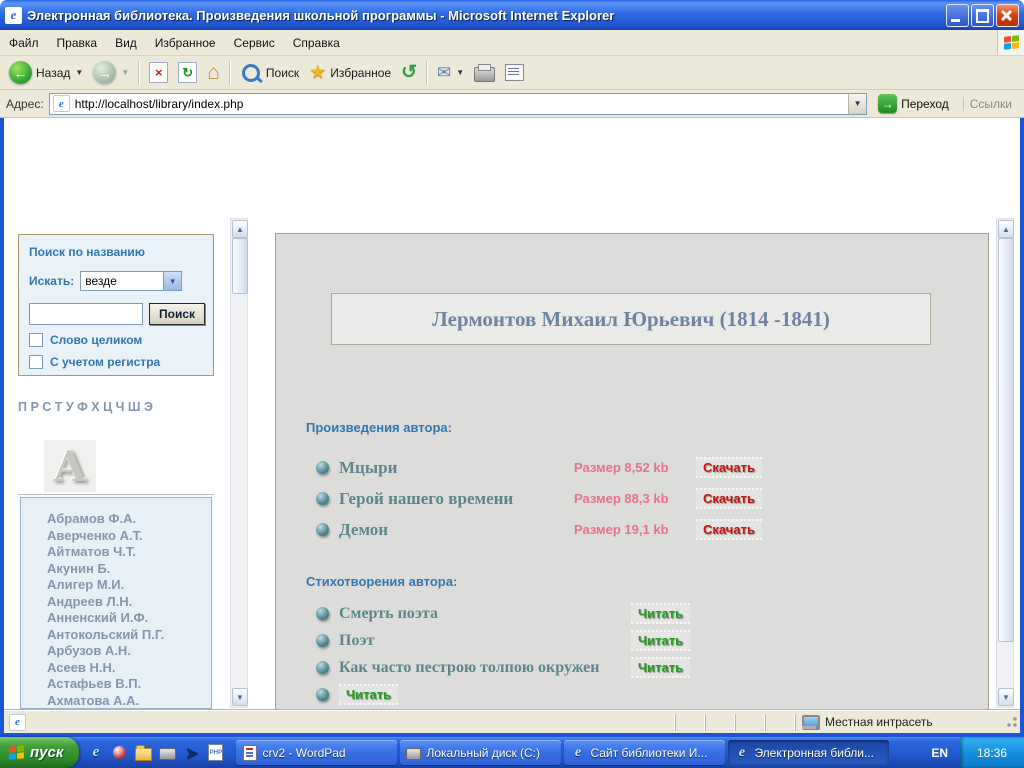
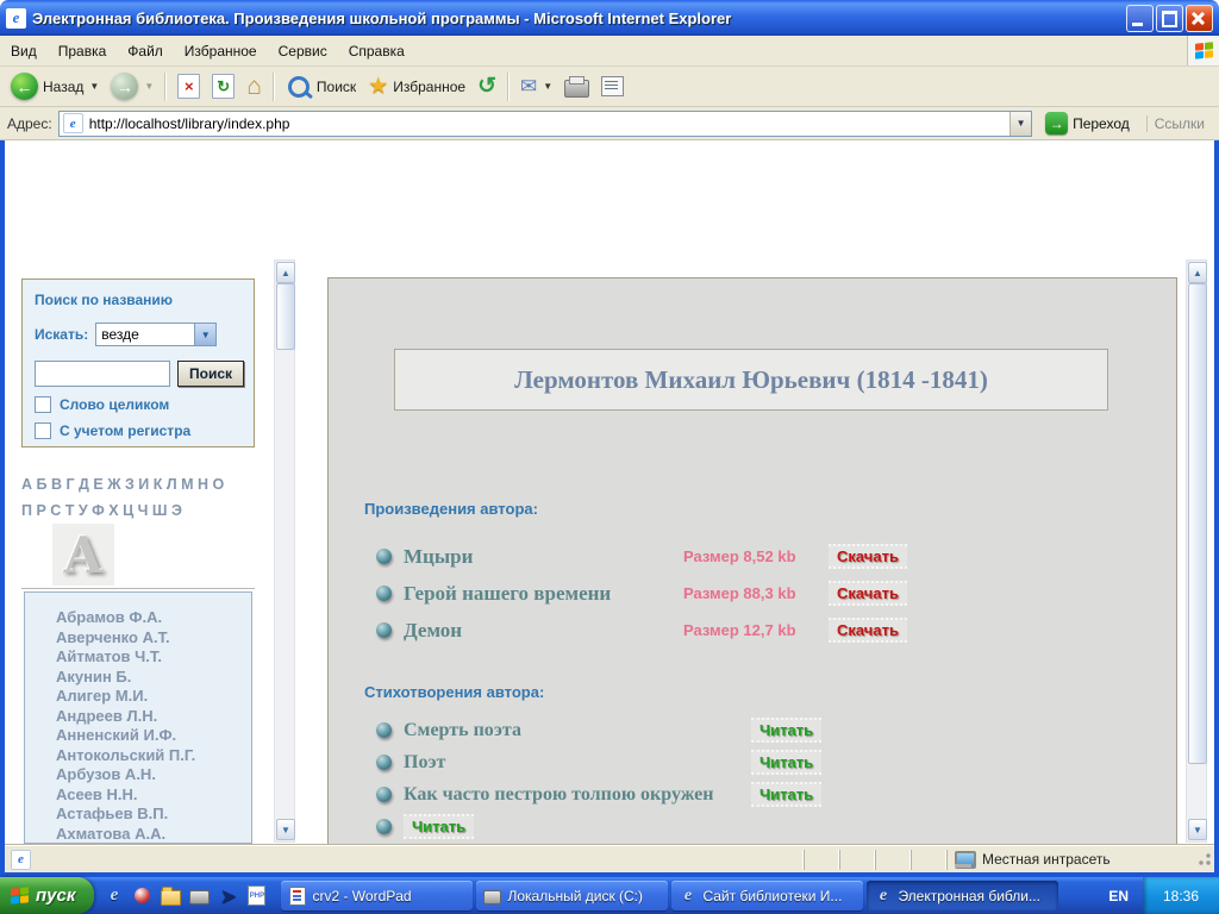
  e
  Электронная библиотека. Произведения школьной программы - Microsoft Internet Explorer
- Файл
+ Вид
  Правка
- Вид
+ Файл
  Избранное
  Сервис
  Справка
  ←
  Назад
  ▼
  →
  ▼
  ×
  ↻
  ⌂
  Поиск
  ★
  Избранное
  ↺
  ✉
  ▼
  Адрес:
  e
  http://localhost/library/index.php
  ▼
  →
  Переход
  Ссылки
  Поиск по названию
  Искать:
  везде
  ▼
  Поиск
  Слово целиком
  С учетом регистра
+ А Б В Г Д Е Ж З И К Л М Н О
  П Р С Т У Ф Х Ц Ч Ш Э
  А
  Абрамов Ф.А.
  Аверченко А.Т.
  Айтматов Ч.Т.
  Акунин Б.
  Алигер М.И.
  Андреев Л.Н.
  Анненский И.Ф.
  Антокольский П.Г.
  Арбузов А.Н.
  Асеев Н.Н.
  Астафьев В.П.
  Ахматова А.А.
  ▲
  ▼
  Лермонтов Михаил Юрьевич (1814 -1841)
  Произведения автора:
  Мцыри
  Размер 8,52 kb
  Скачать
  Герой нашего времени
  Размер 88,3 kb
  Скачать
  Демон
- Размер 19,1 kb
+ Размер 12,7 kb
  Скачать
  Стихотворения автора:
  Смерть поэта
  Читать
  Поэт
  Читать
  Как часто пестрою толпою окружен
  Читать
  Читать
  ▲
  ▼
  e
  Местная интрасеть
  пуск
  e
  ➤
  crv2 - WordPad
  Локальный диск (C:)
  e
  Сайт библиотеки И...
  e
  Электронная библи...
  EN
  18:36
